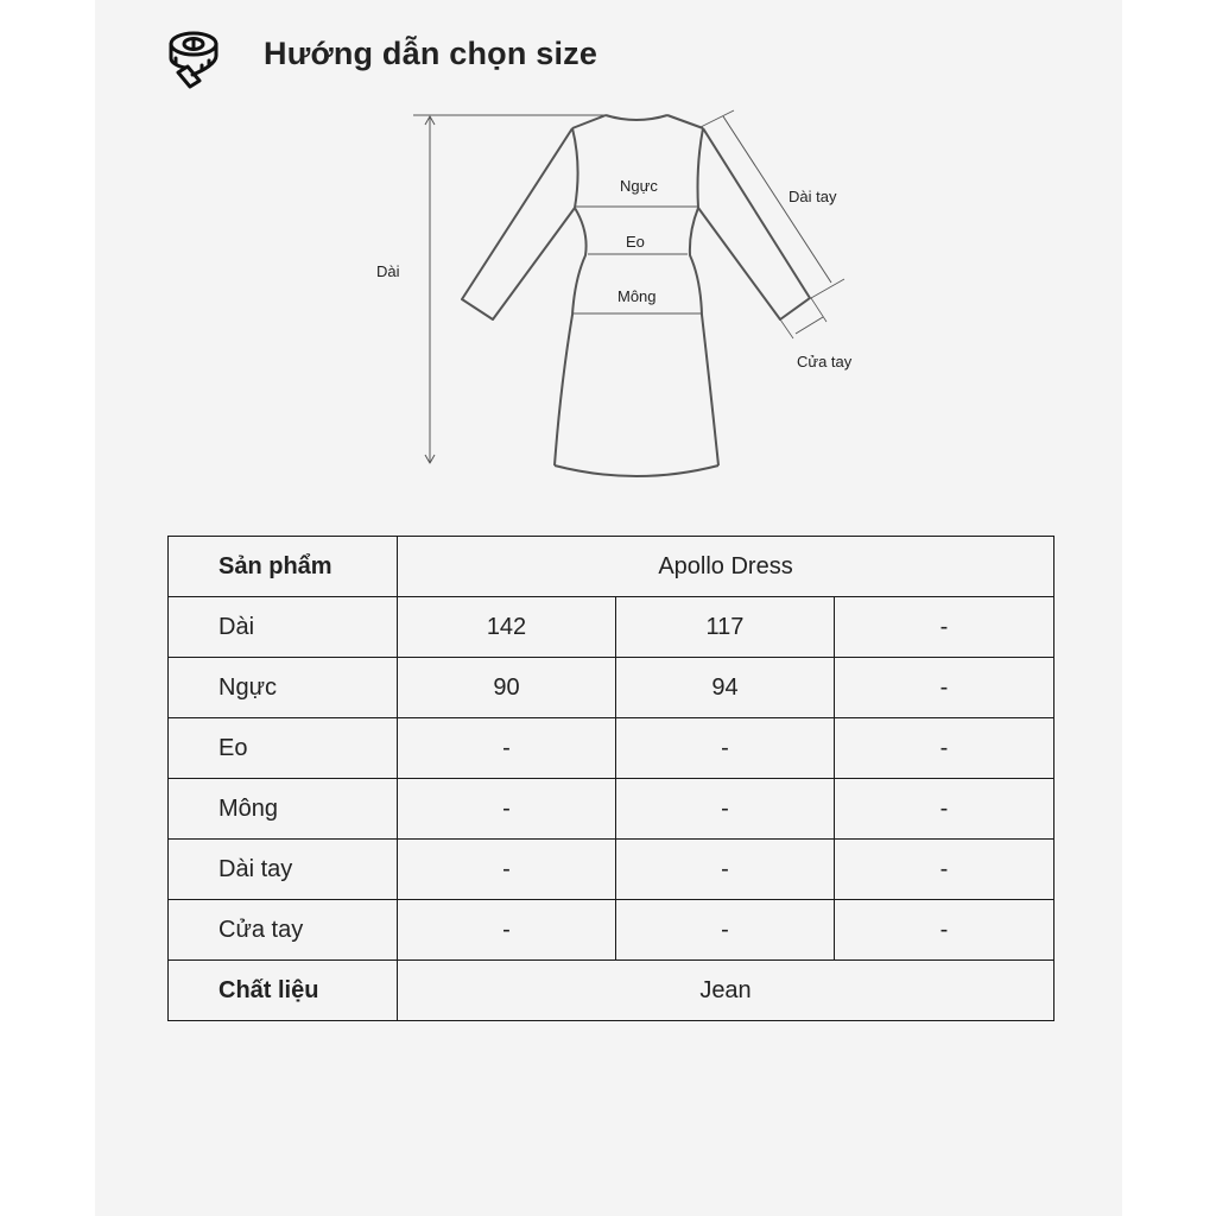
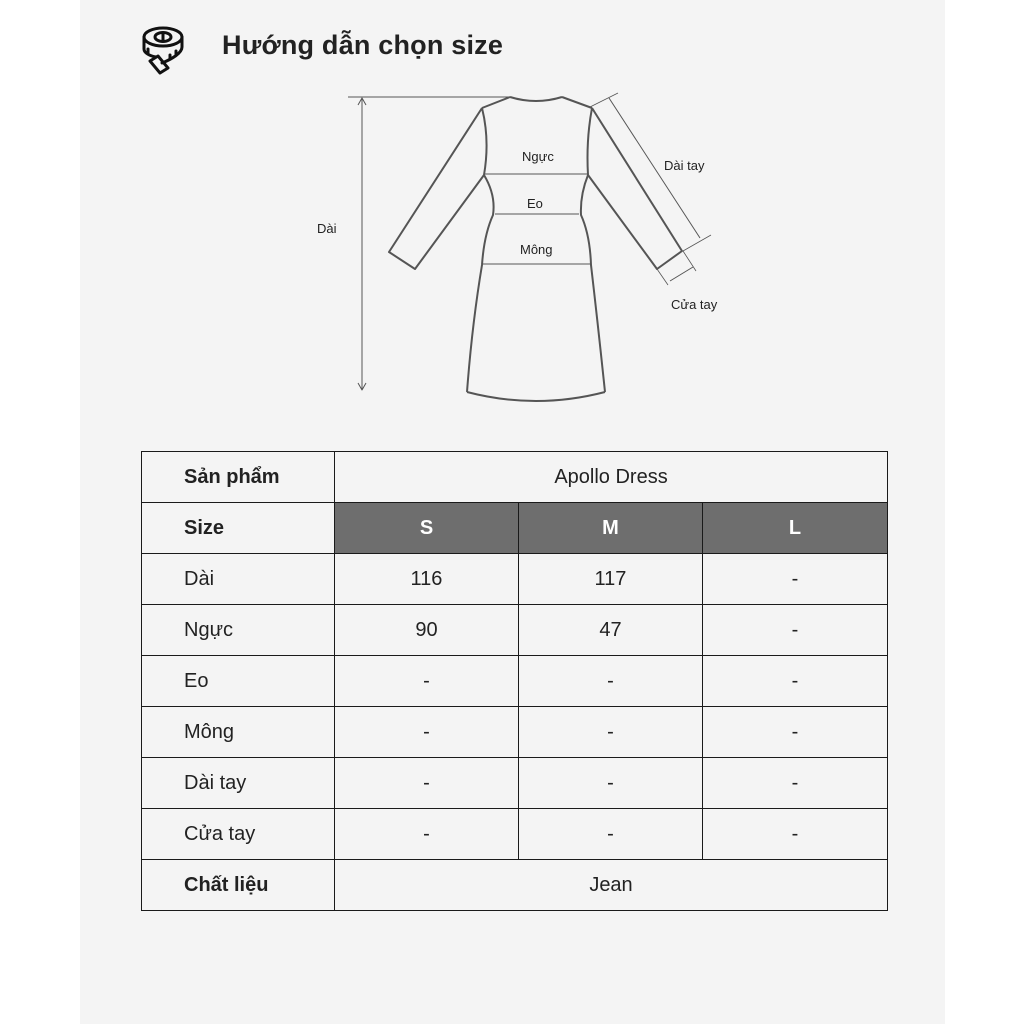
  Hướng dẫn chọn size
  Dài
  Ngực
  Eo
  Mông
  Dài tay
  Cửa tay
  Sản phẩm	Apollo Dress
+ Size	S	M	L
- Dài	142	117	-
+ Dài	116	117	-
- Ngực	90	94	-
+ Ngực	90	47	-
  Eo	-	-	-
  Mông	-	-	-
  Dài tay	-	-	-
  Cửa tay	-	-	-
  Chất liệu	Jean
